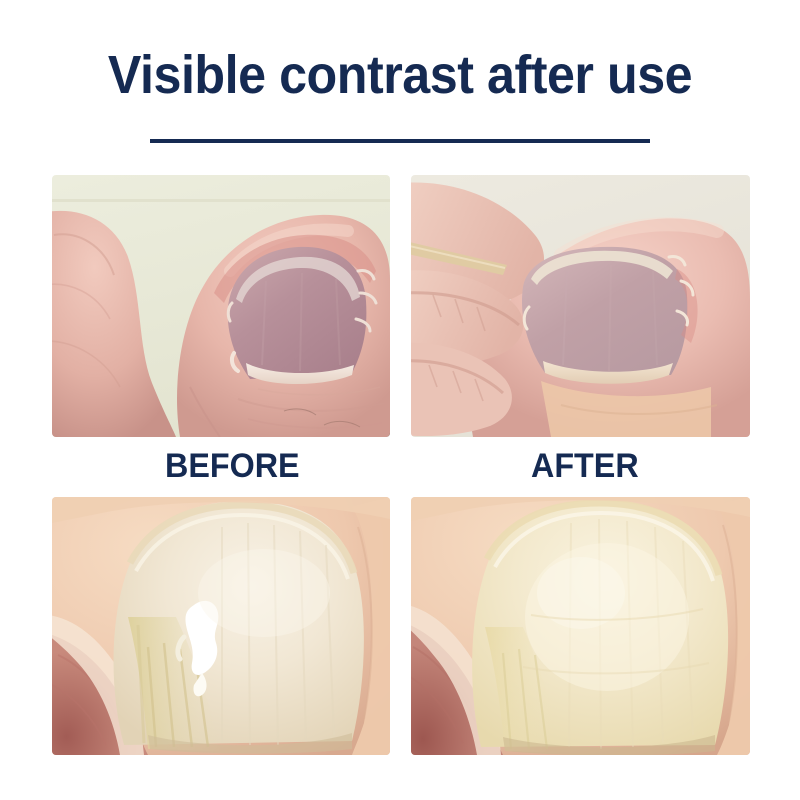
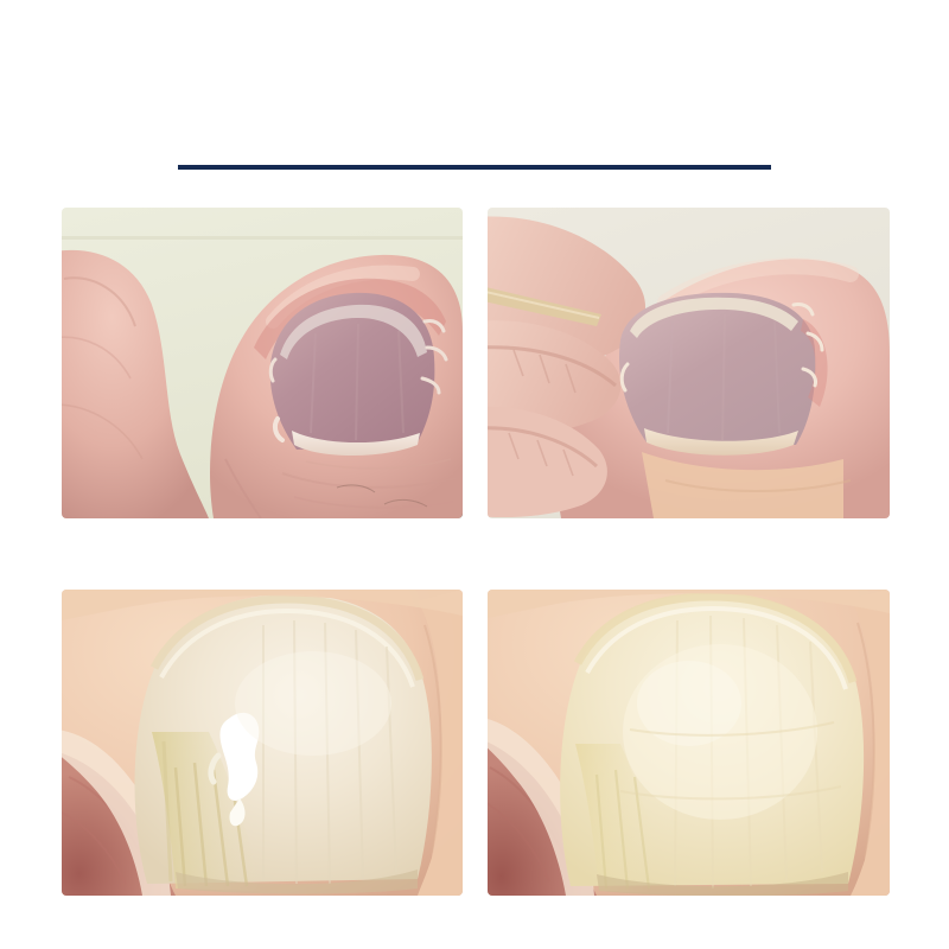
- Visible contrast after use
- BEFORE
- AFTER
